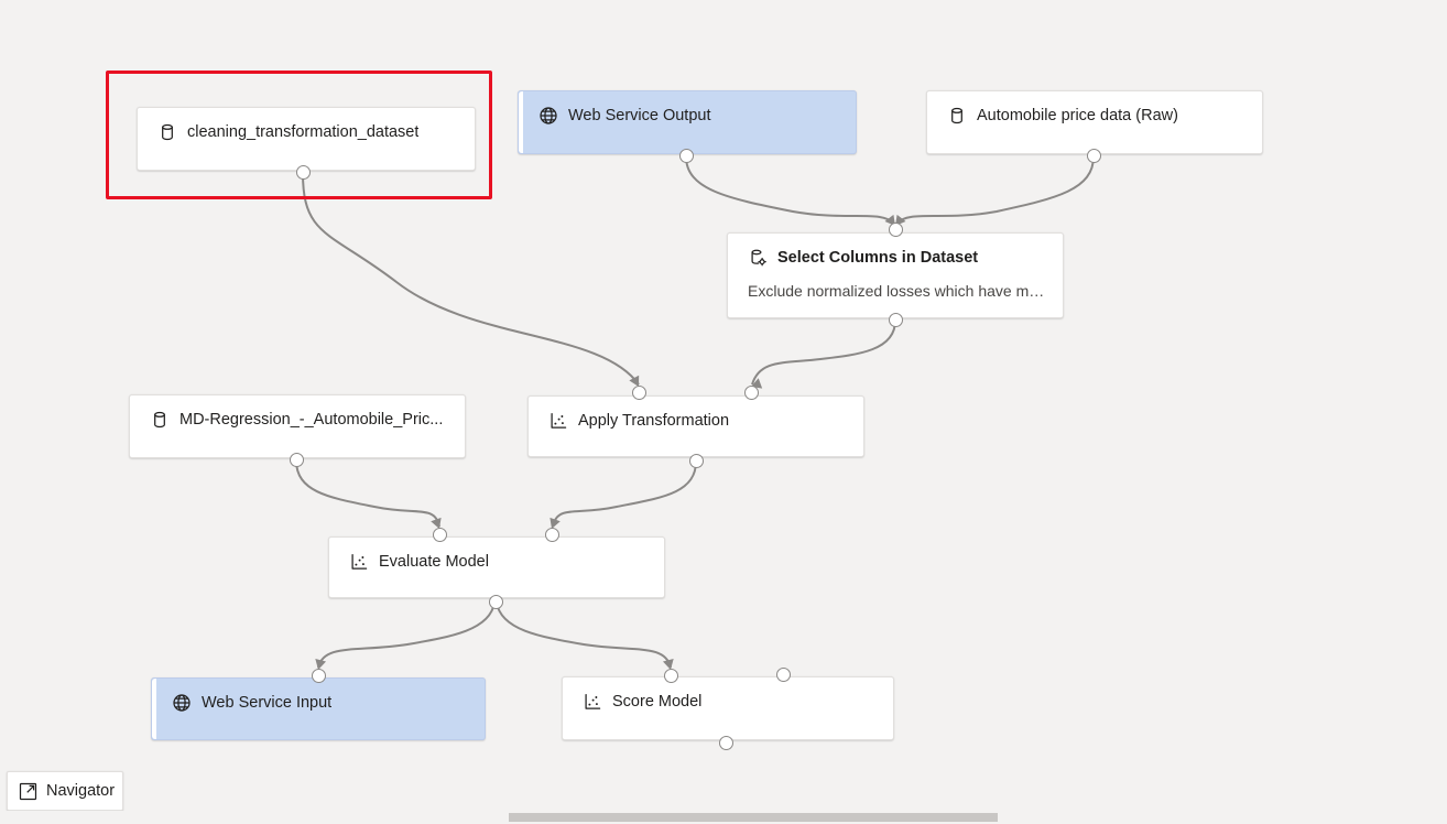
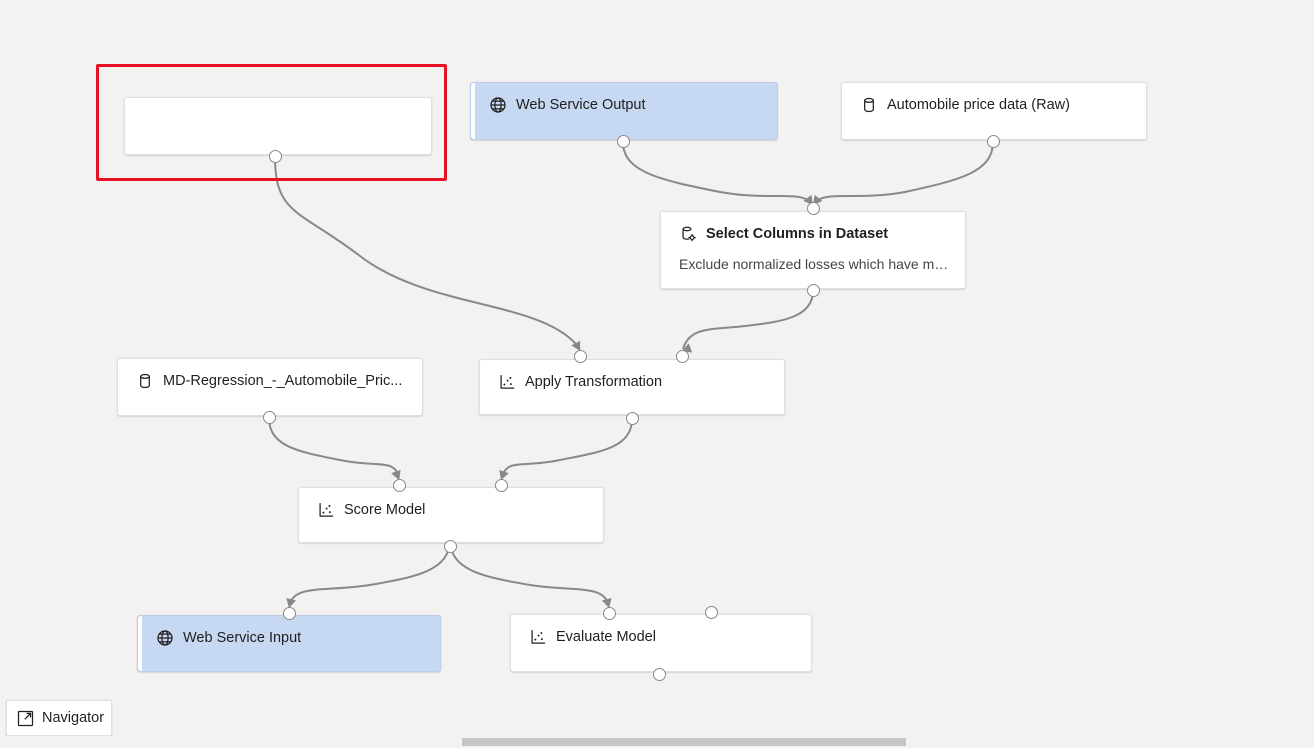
- cleaning_transformation_dataset
  Web Service Output
  Automobile price data (Raw)
  Select Columns in Dataset
  Exclude normalized losses which have man
  MD-Regression_-_Automobile_Pric...
  Apply Transformation
- Evaluate Model
+ Score Model
  Web Service Input
- Score Model
+ Evaluate Model
  Navigator
